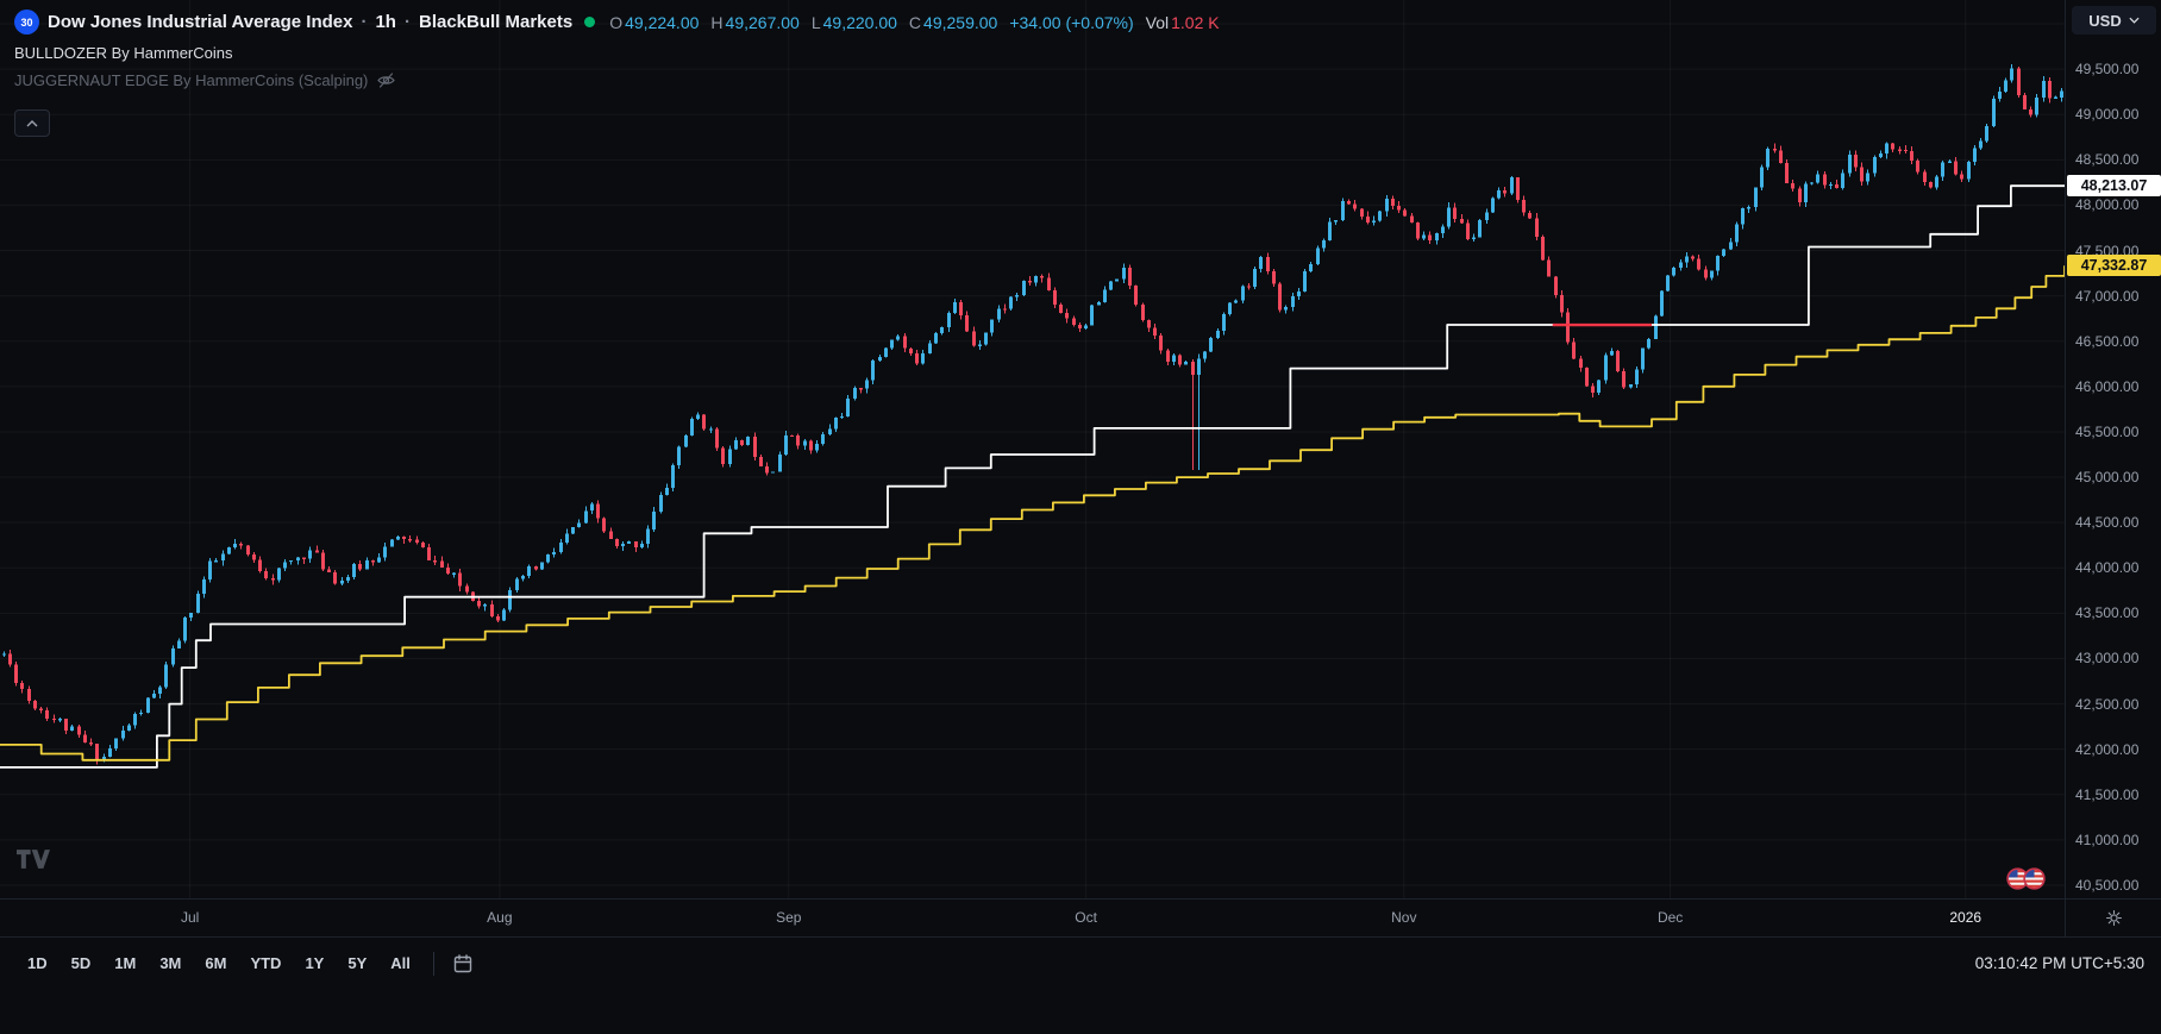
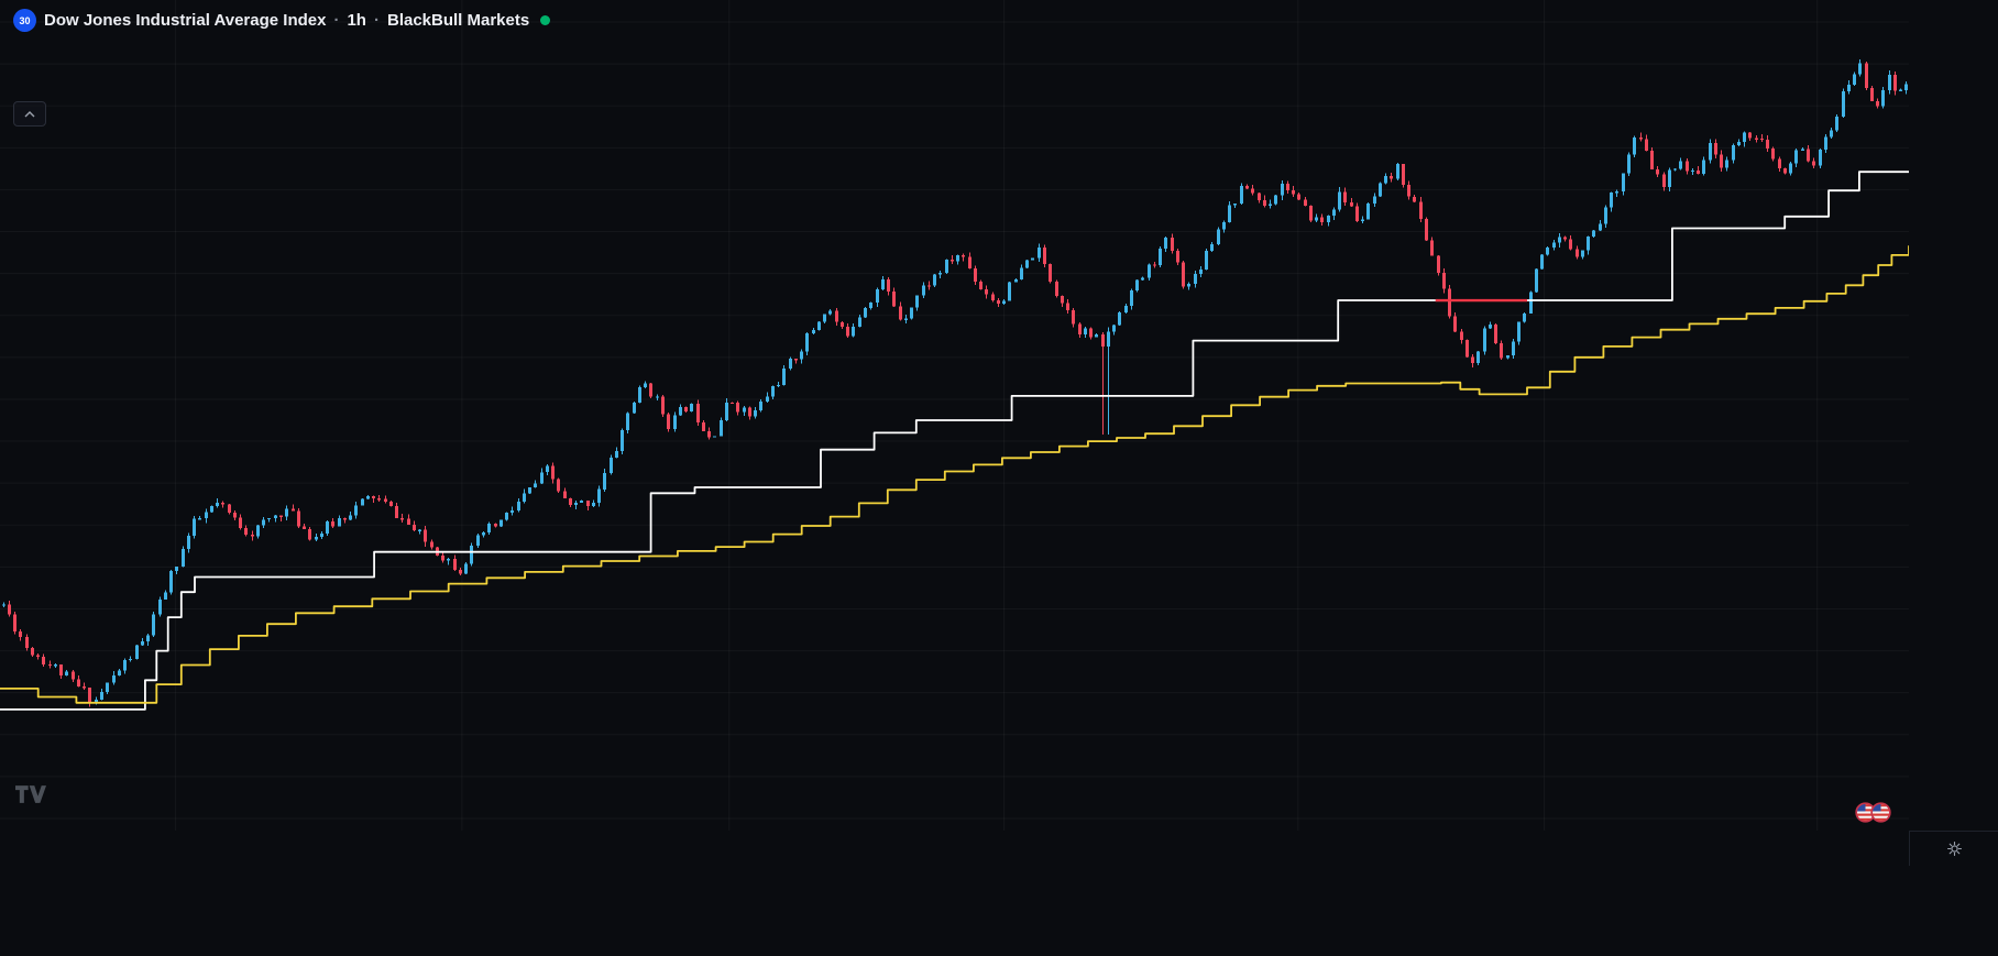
  30
  Dow Jones Industrial Average Index
  ·
  1h
  ·
  BlackBull Markets
- O
- 49,224.00
- H
- 49,267.00
- L
- 49,220.00
- C
- 49,259.00
- +34.00 (+0.07%)
- Vol
- 1.02 K
- BULLDOZER By HammerCoins
- JUGGERNAUT EDGE By HammerCoins (Scalping)
- USD
- 49,500.00
- 49,000.00
- 48,500.00
- 48,000.00
- 47,500.00
- 47,000.00
- 46,500.00
- 46,000.00
- 45,500.00
- 45,000.00
- 44,500.00
- 44,000.00
- 43,500.00
- 43,000.00
- 42,500.00
- 42,000.00
- 41,500.00
- 41,000.00
- 40,500.00
- 48,213.07
- 47,332.87
- Jul
- Aug
- Sep
- Oct
- Nov
- Dec
- 2026
- 1D
- 5D
- 1M
- 3M
- 6M
- YTD
- 1Y
- 5Y
- All
- 03:10:42 PM UTC+5:30
